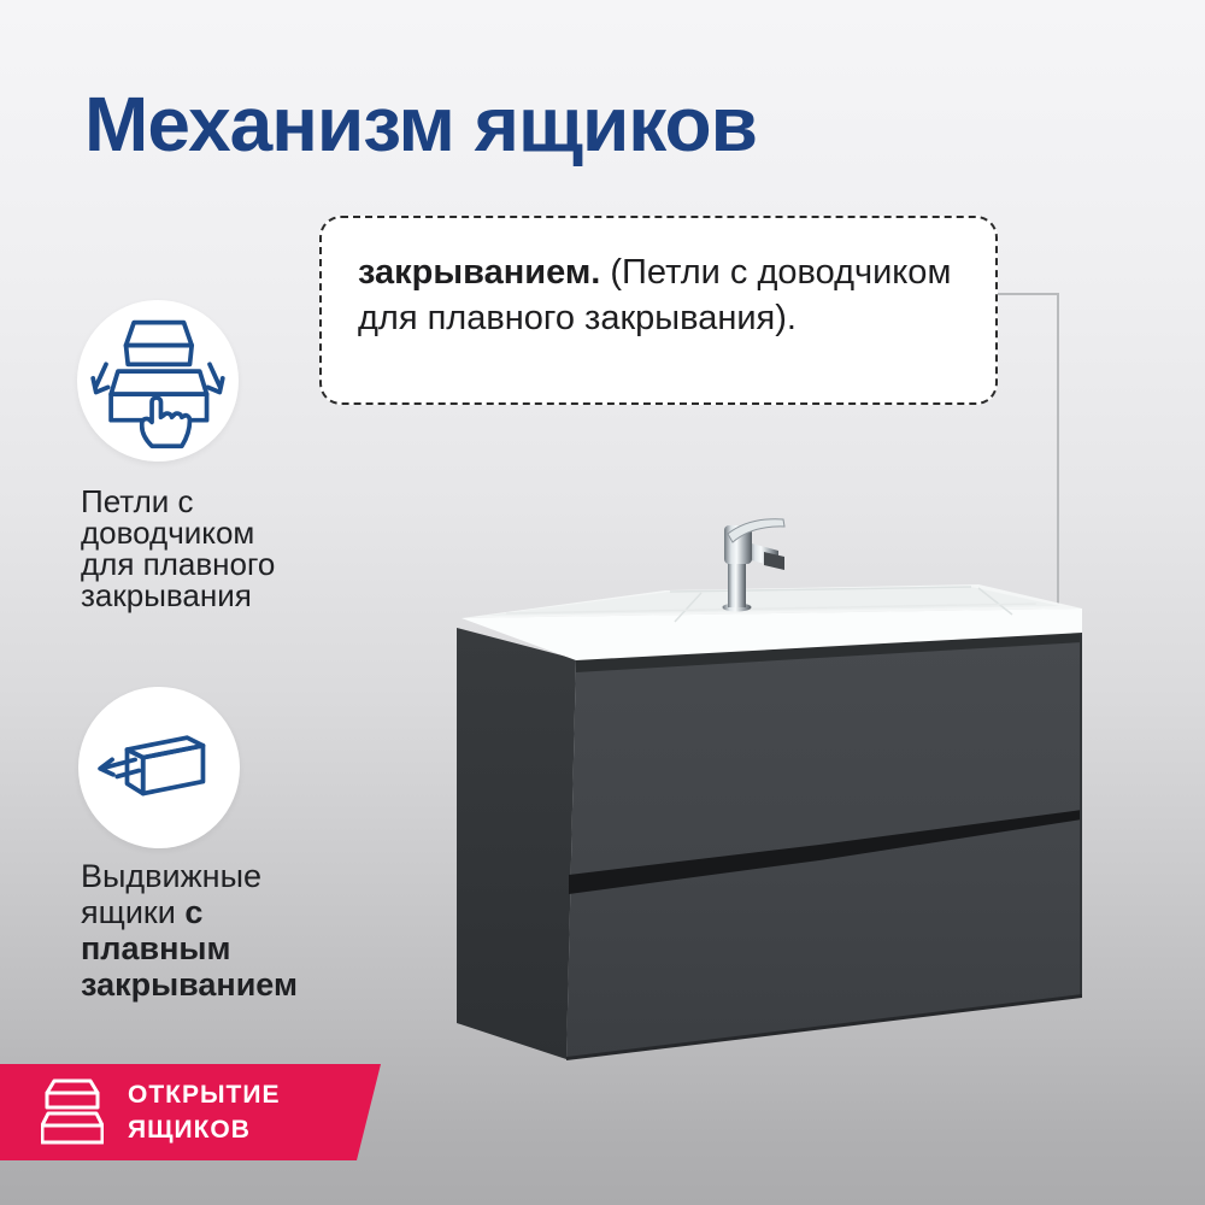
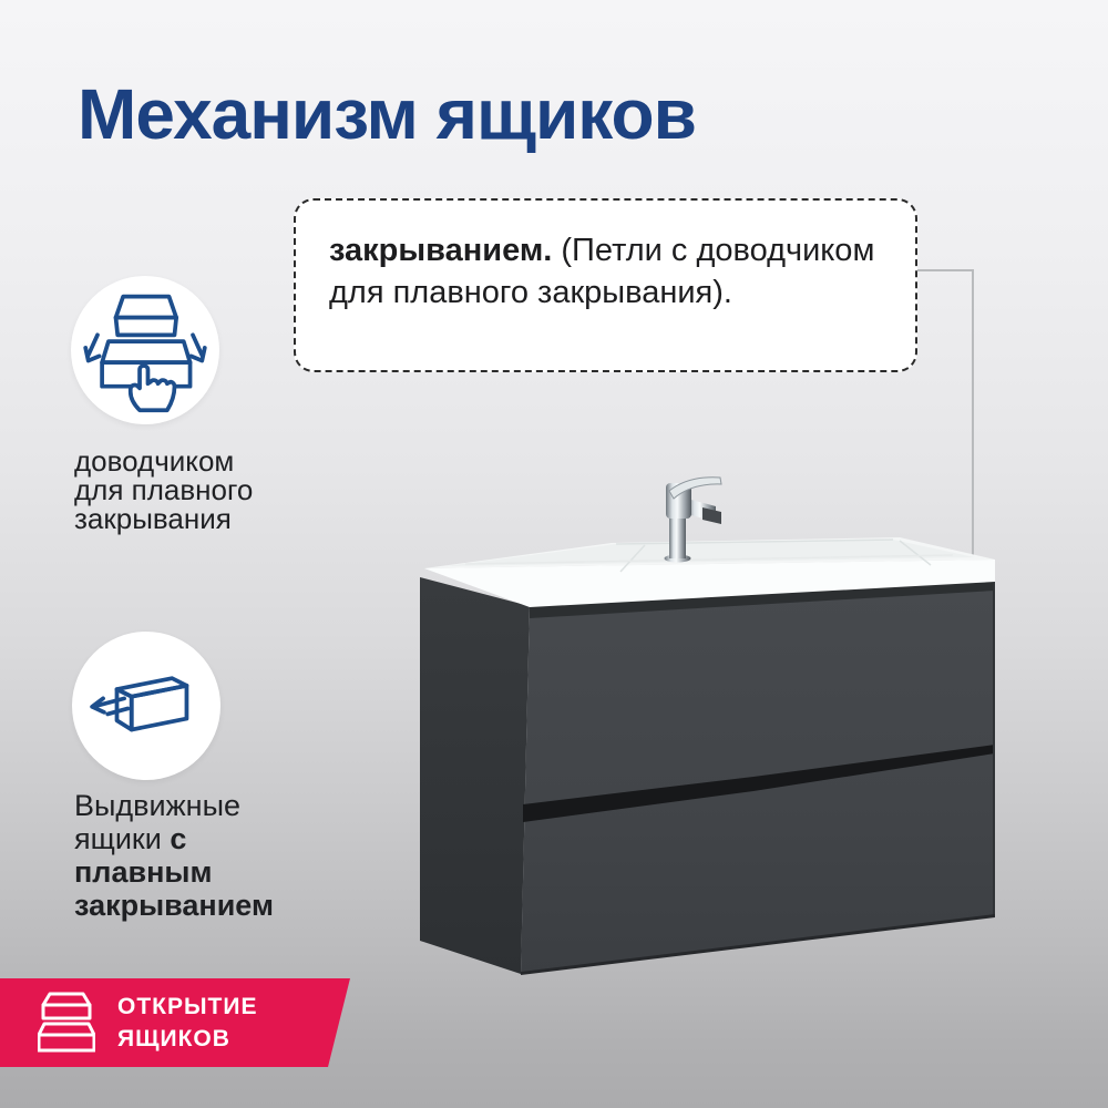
  Механизм ящиков
  закрыванием. (Петли с доводчиком
  для плавного закрывания).
- Петли с
  доводчиком
  для плавного
  закрывания
  Выдвижные
  ящики с
  плавным
  закрыванием
  ОТКРЫТИЕ
  ЯЩИКОВ
